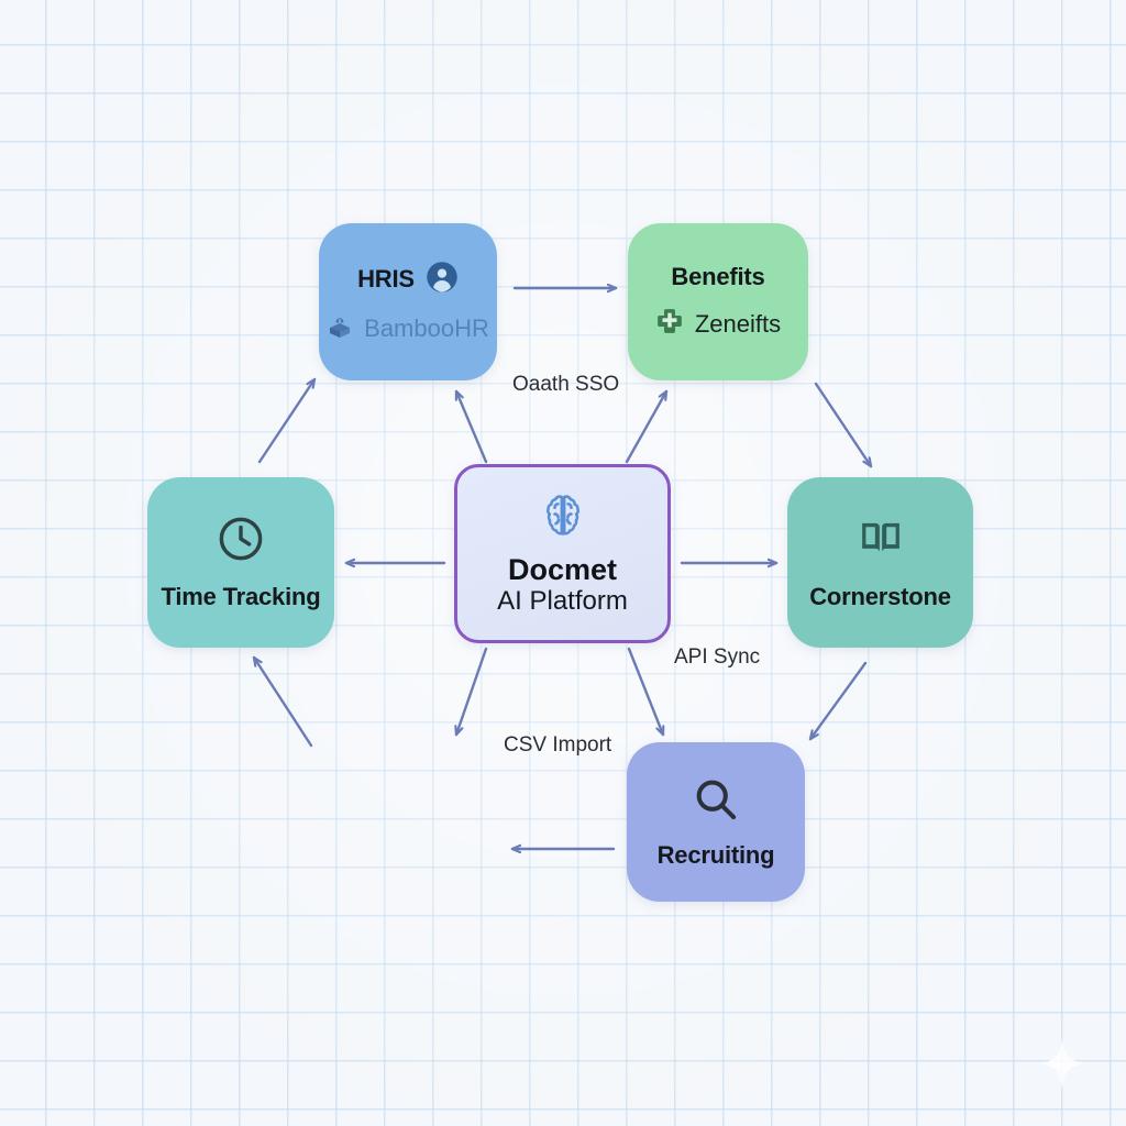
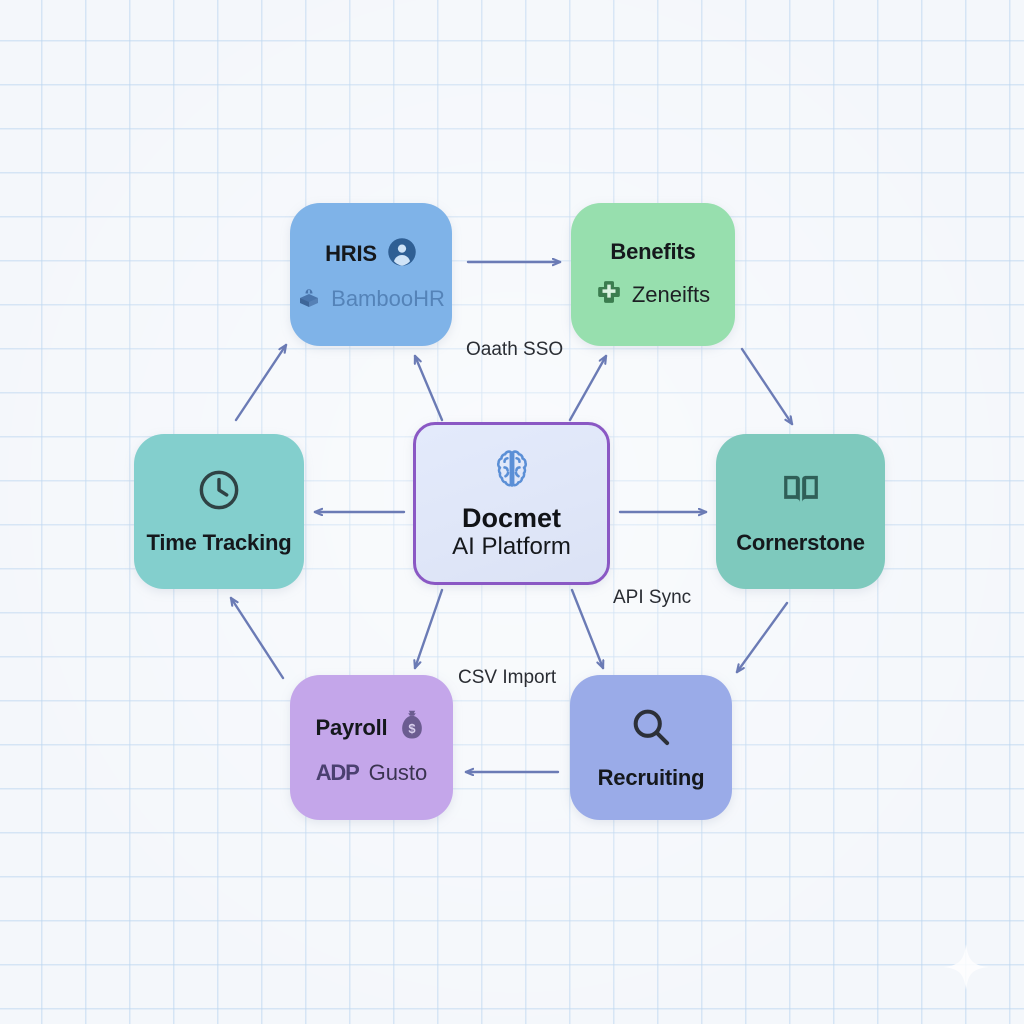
  Oaath SSO
  API Sync
  CSV Import
  HRIS
  BambooHR
  Benefits
  Zeneifts
  Docmet
  AI Platform
  Time Tracking
  Cornerstone
+ Payroll
+ $
+ ADP
+ Gusto
  Recruiting
